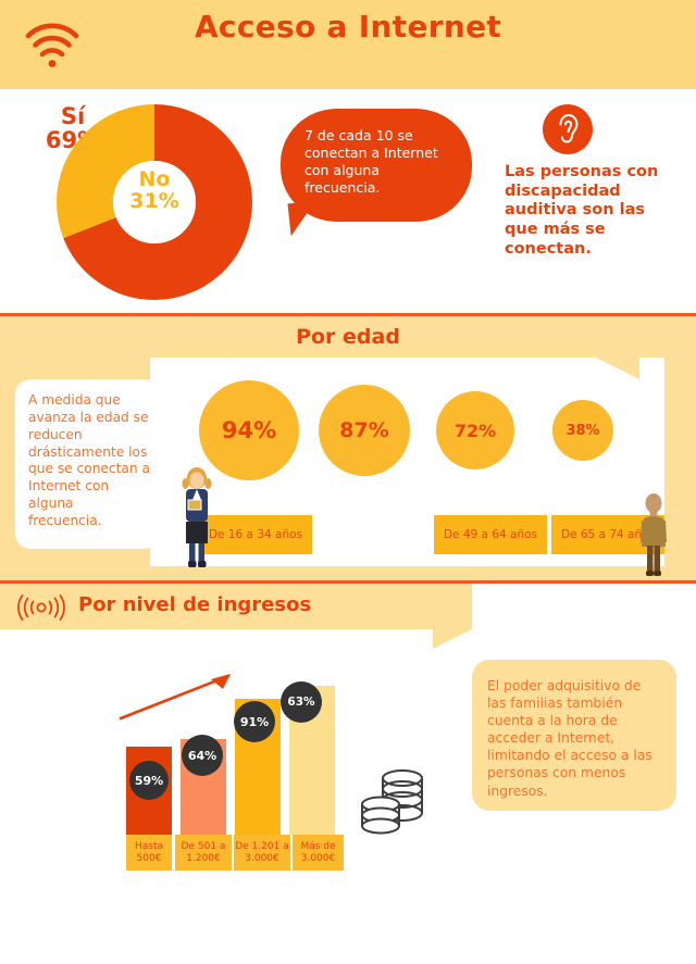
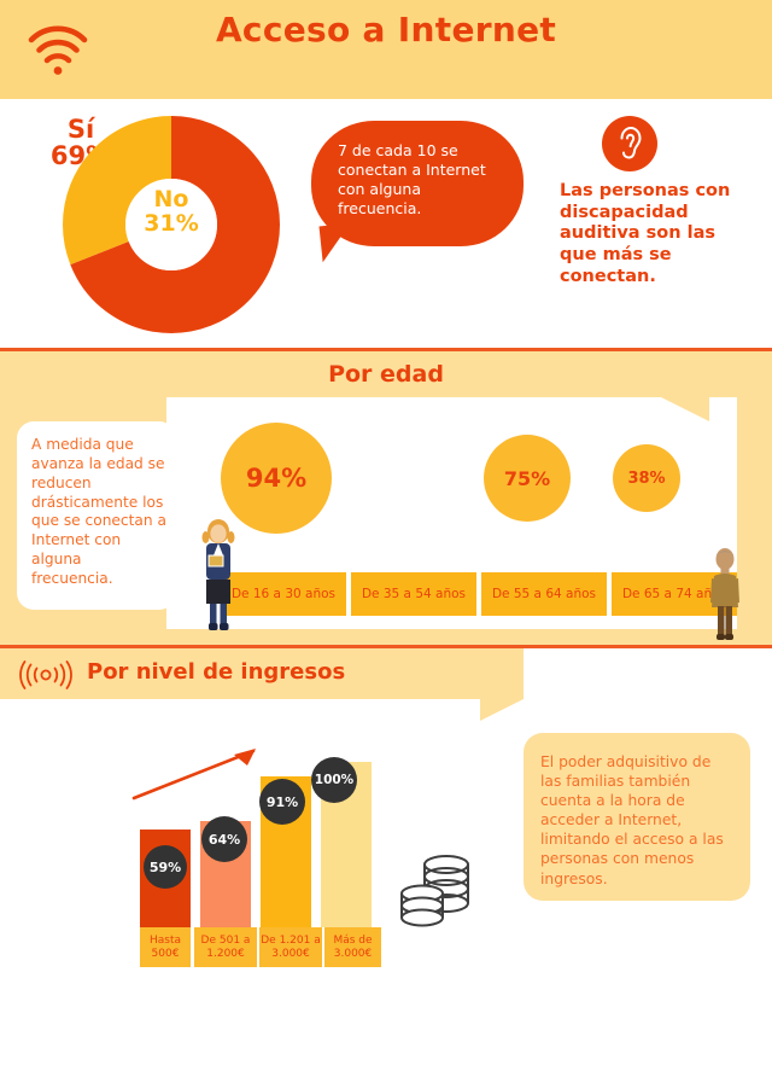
  Acceso a Internet
  Sí
  No
  31%
  7 de cada 10 se conectan a Internet con alguna frecuencia.
  Las personas con discapacidad auditiva son las que más se conectan.
  Por edad
  A medida que avanza la edad se reducen drásticamente los que se conectan a Internet con alguna frecuencia.
  94%
- 87%
- 72%
+ 75%
  38%
- De 16 a 34 años
+ De 16 a 30 años
+ De 35 a 54 años
- De 49 a 64 años
+ De 55 a 64 años
  De 65 a 74 añ
  Por nivel de ingresos
  El poder adquisitivo de las familias también cuenta a la hora de acceder a Internet, limitando el acceso a las personas con menos ingresos.
  59%
  64%
  91%
- 63%
+ 100%
  Hasta 500€
  De 501 a 1.200€
  De 1.201 a 3.000€
  Más de 3.000€
